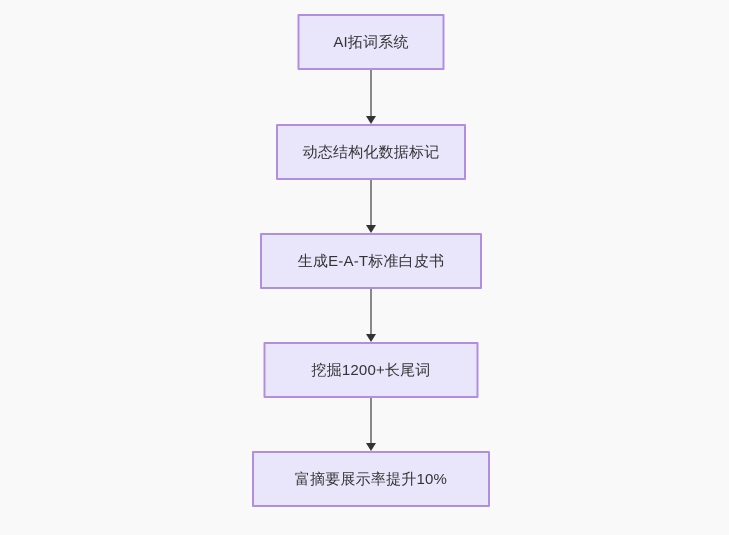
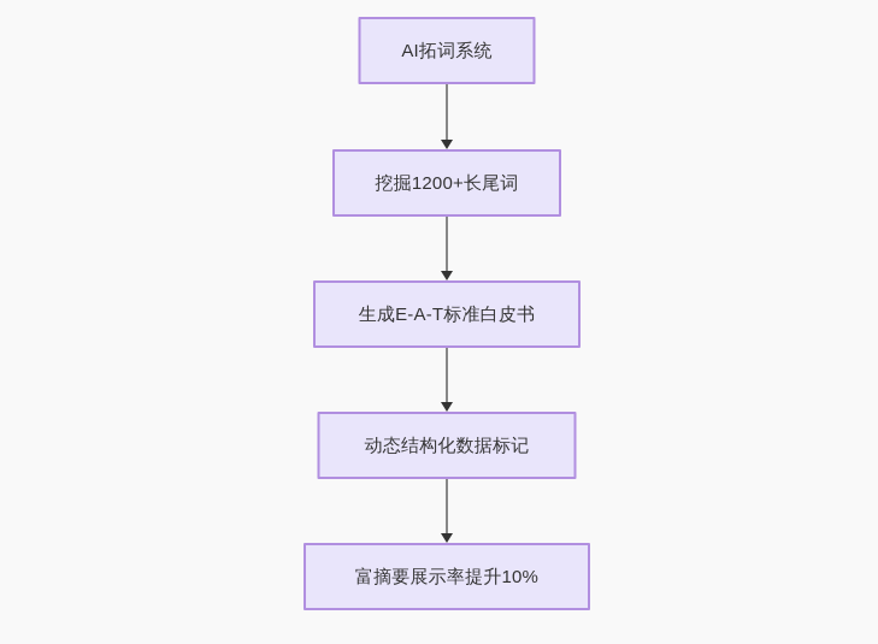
  AI拓词系统
- 动态结构化数据标记
+ 挖掘1200+长尾词
  生成E-A-T标准白皮书
- 挖掘1200+长尾词
+ 动态结构化数据标记
  富摘要展示率提升10%
